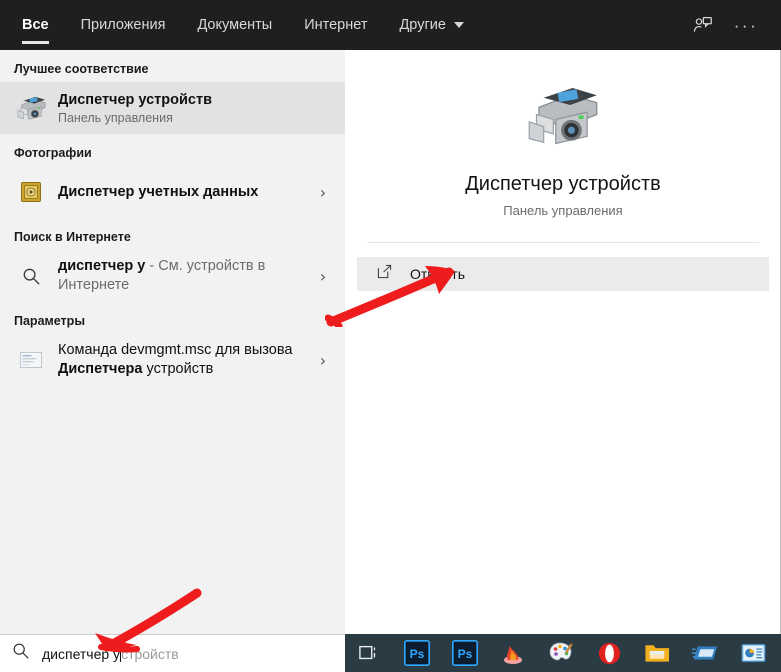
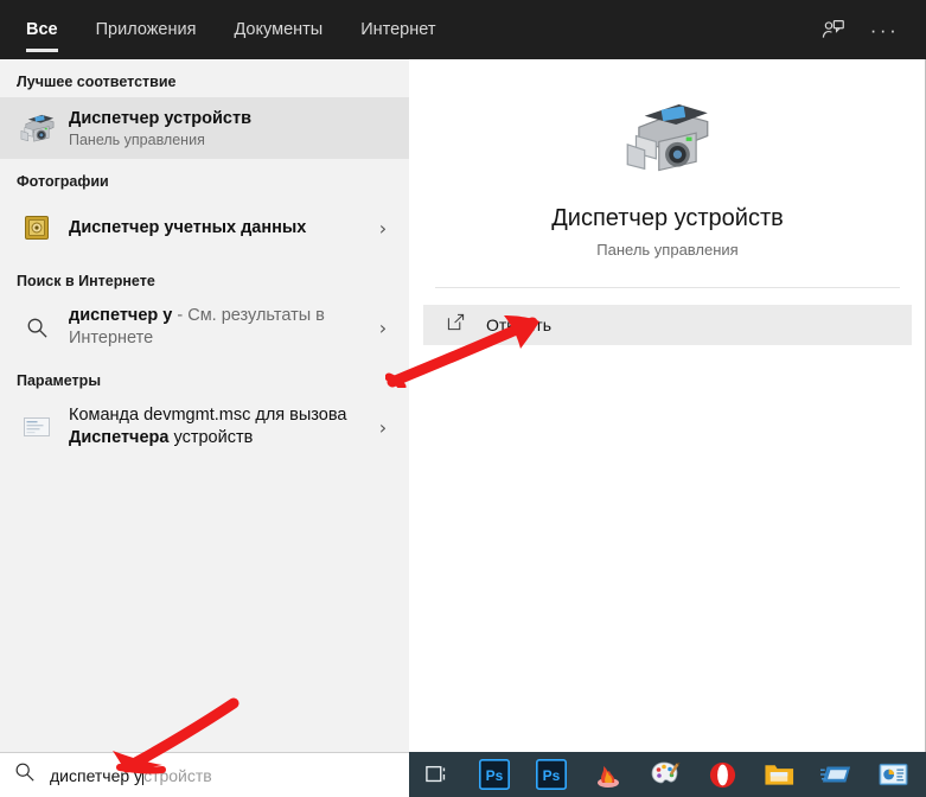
  Все
  Приложения
  Документы
  Интернет
- Другие
  ···
  Лучшее соответствие
  Диспетчер устройств
  Панель управления
  Фотографии
  Диспетчер учетных данных
  ›
  Поиск в Интернете
- диспетчер у - См. устройств в Интернете
+ диспетчер у - См. результаты в Интернете
  ›
  Параметры
  Команда devmgmt.msc для вызова Диспетчера устройств
  ›
  Диспетчер устройств
  Панель управления
  Откть
  диспетчер у
  стройств
  Ps
  Ps
